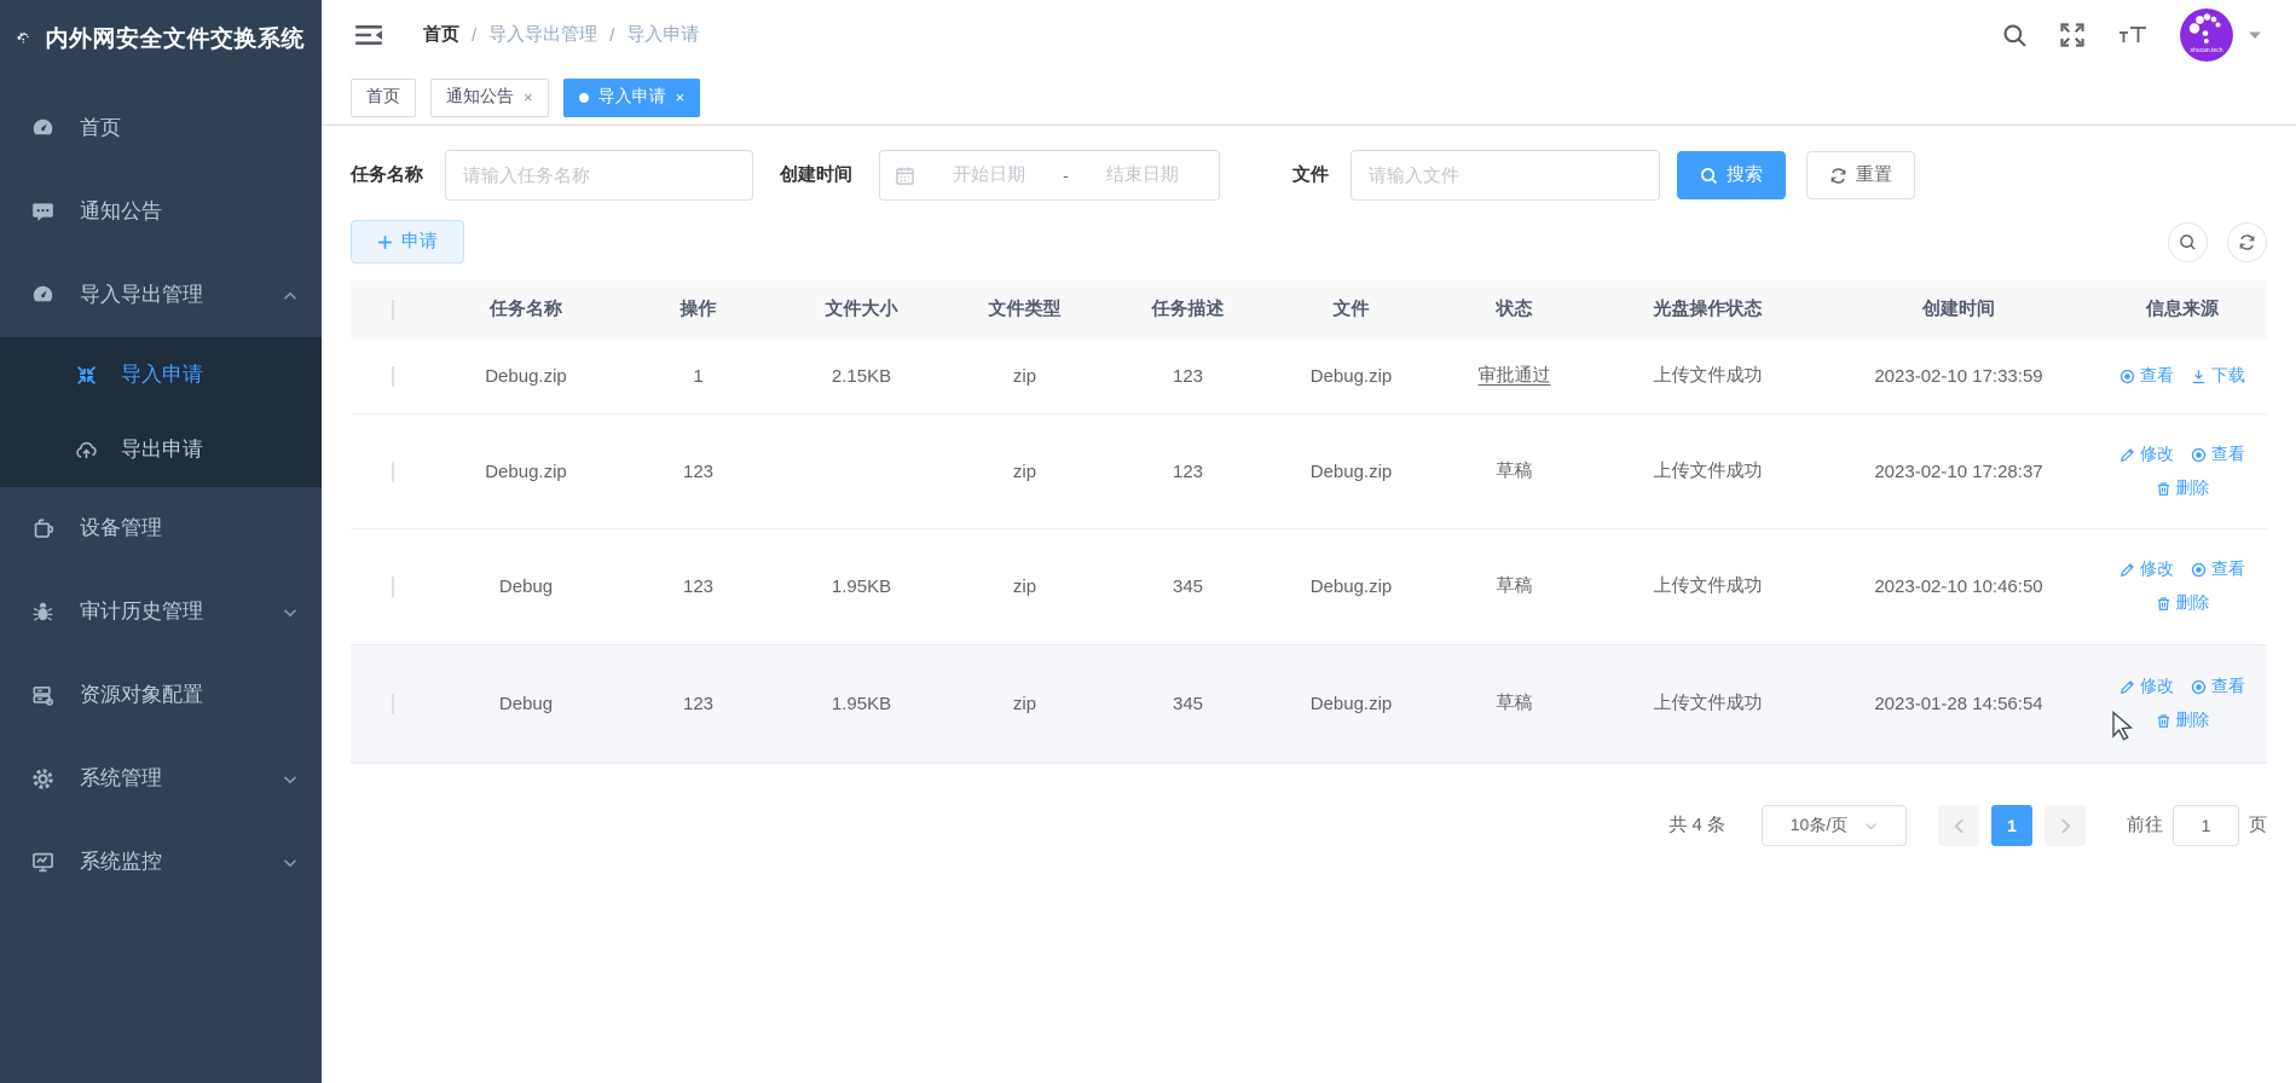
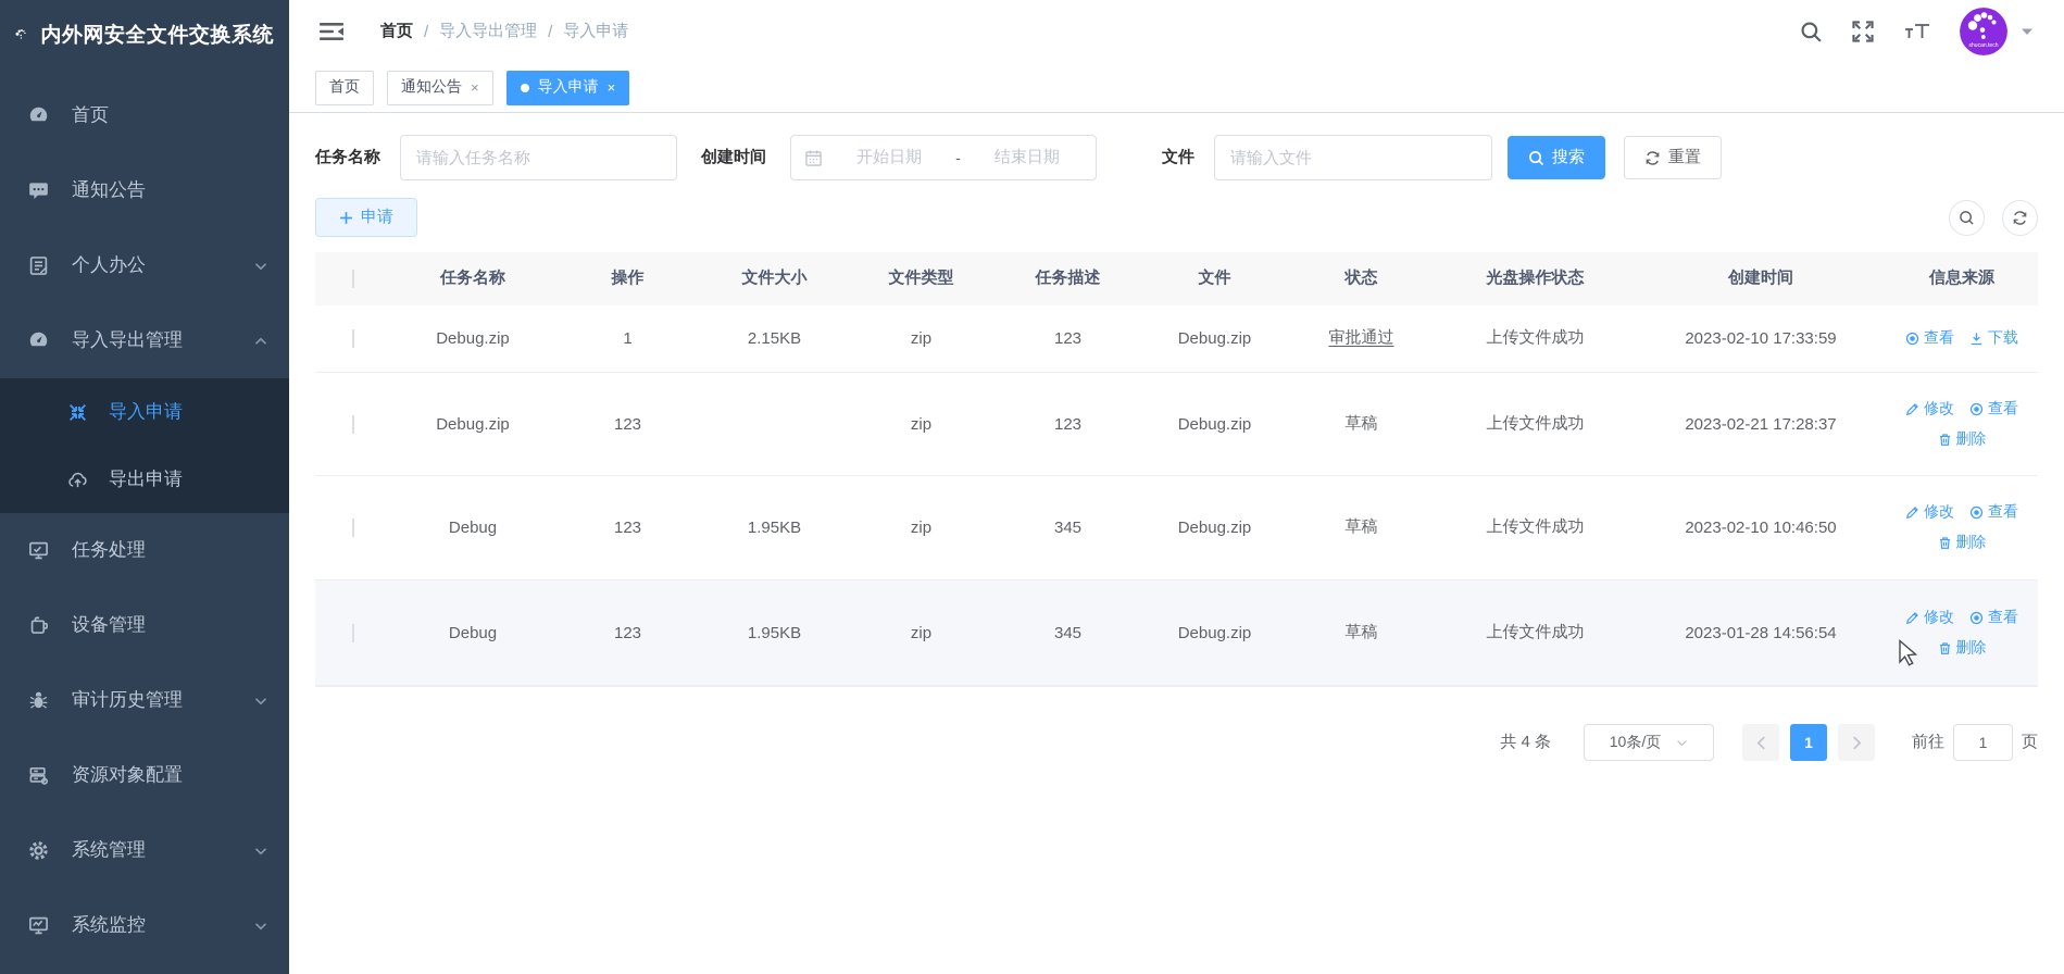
  内外网安全文件交换系统
  首页
  通知公告
+ 个人办公
  导入导出管理
  导入申请
  导出申请
+ 任务处理
  设备管理
  审计历史管理
  资源对象配置
  系统管理
  系统监控
  首页
  /
  导入导出管理
  /
  导入申请
  首页
  通知公告
  ×
  导入申请
  ×
  任务名称
  请输入任务名称
  创建时间
  开始日期
  -
  结束日期
  文件
  请输入文件
  搜索
  重置
  申请
  任务名称
  操作
  文件大小
  文件类型
  任务描述
  文件
  状态
  光盘操作状态
  创建时间
  信息来源
  Debug.zip
  1
  2.15KB
  zip
  123
  Debug.zip
  审批通过
  上传文件成功
  2023-02-10 17:33:59
  查看
  下载
  Debug.zip
  123
  zip
  123
  Debug.zip
  草稿
  上传文件成功
- 2023-02-10 17:28:37
+ 2023-02-21 17:28:37
  修改
  查看
  删除
  Debug
  123
  1.95KB
  zip
  345
  Debug.zip
  草稿
  上传文件成功
  2023-02-10 10:46:50
  修改
  查看
  删除
  Debug
  123
  1.95KB
  zip
  345
  Debug.zip
  草稿
  上传文件成功
  2023-01-28 14:56:54
  修改
  查看
  删除
  共 4 条
  10条/页
  1
  前往
  1
  页
